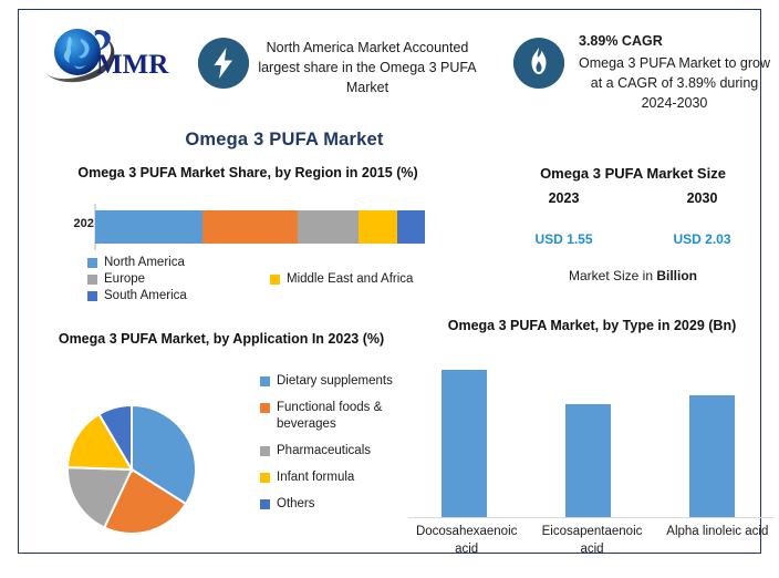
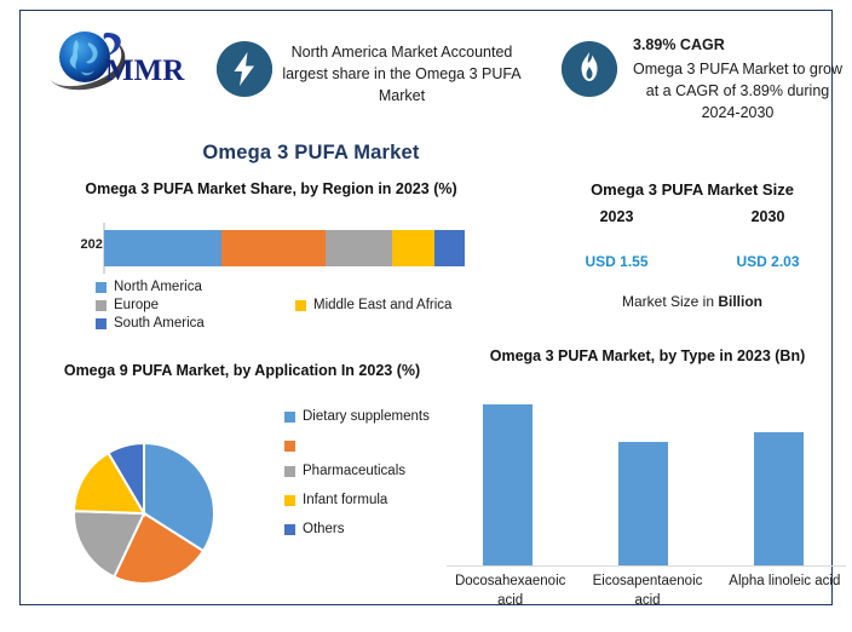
  MMR
  North America Market Accounted largest share in the Omega 3 PUFA Market
  3.89% CAGR
  Omega 3 PUFA Market to grow at a CAGR of 3.89% during 2024-2030
  Omega 3 PUFA Market
- Omega 3 PUFA Market Share, by Region in 2015 (%)
+ Omega 3 PUFA Market Share, by Region in 2023 (%)
  202
  North America
  Europe
  Middle East and Africa
  South America
  Omega 3 PUFA Market Size
  2023
  2030
  USD 1.55
  USD 2.03
  Market Size in Billion
- Omega 3 PUFA Market, by Application In 2023 (%)
+ Omega 9 PUFA Market, by Application In 2023 (%)
  Dietary supplements
- Functional foods & beverages
  Pharmaceuticals
  Infant formula
  Others
- Omega 3 PUFA Market, by Type in 2029 (Bn)
+ Omega 3 PUFA Market, by Type in 2023 (Bn)
  Docosahexaenoic acid
  Eicosapentaenoic acid
  Alpha linoleic acid
